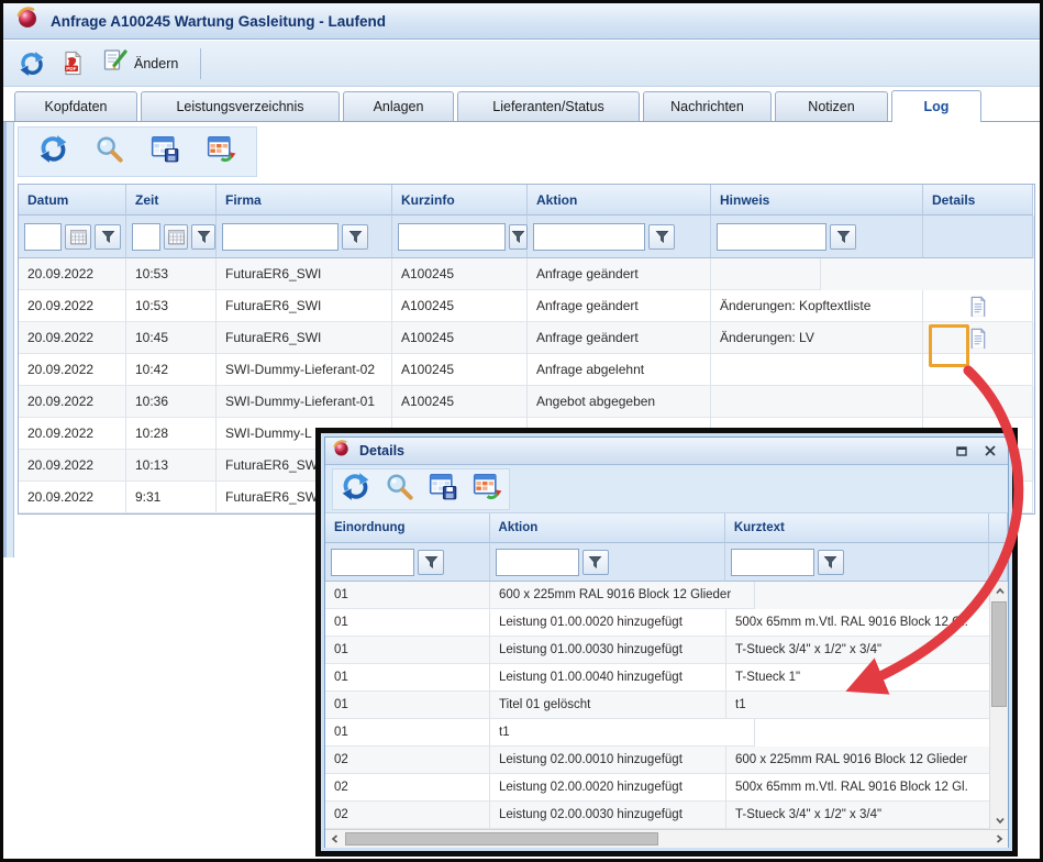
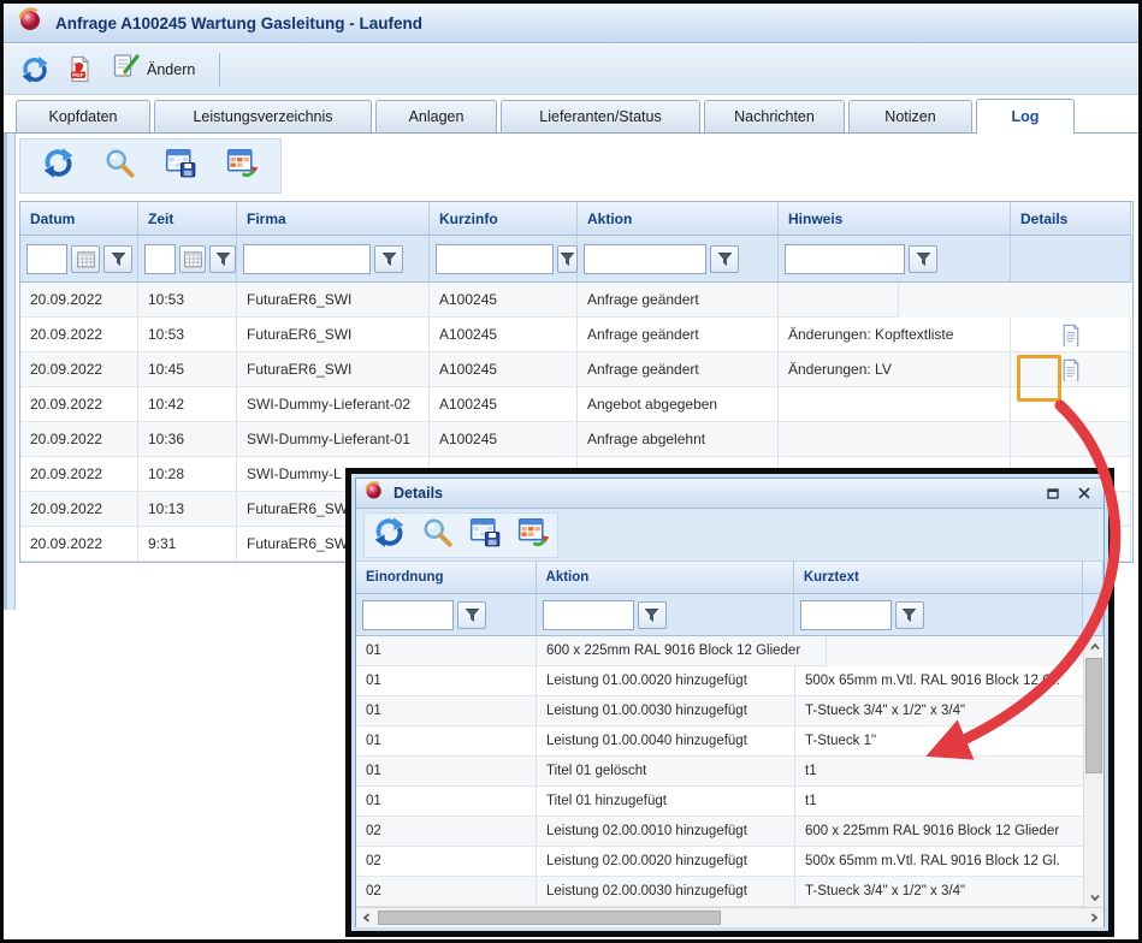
  Anfrage A100245 Wartung Gasleitung - Laufend
  Ändern
  Kopfdaten
  Leistungsverzeichnis
  Anlagen
  Lieferanten/Status
  Nachrichten
  Notizen
  Log
  Datum
  Zeit
  Firma
  Kurzinfo
  Aktion
  Hinweis
  Details
  20.09.2022
  10:53
  FuturaER6_SWI
  A100245
  Anfrage geändert
  20.09.2022
  10:53
  FuturaER6_SWI
  A100245
  Anfrage geändert
  Änderungen: Kopftextliste
  20.09.2022
  10:45
  FuturaER6_SWI
  A100245
  Anfrage geändert
  Änderungen: LV
  20.09.2022
  10:42
  SWI-Dummy-Lieferant-02
  A100245
- Anfrage abgelehnt
+ Angebot abgegeben
  20.09.2022
  10:36
  SWI-Dummy-Lieferant-01
  A100245
- Angebot abgegeben
+ Anfrage abgelehnt
  20.09.2022
  10:28
  SWI-Dummy-L
  20.09.2022
  10:13
  FuturaER6_SW
  20.09.2022
  9:31
  FuturaER6_SW
  Details
  Einordnung
  Aktion
  Kurztext
  01
  600 x 225mm RAL 9016 Block 12 Glieder
  01
  Leistung 01.00.0020 hinzugefügt
  500x 65mm m.Vtl. RAL 9016 Block 12.
  01
  Leistung 01.00.0030 hinzugefügt
  T-Stueck 3/4" x 1/2" x 3/4"
  01
  Leistung 01.00.0040 hinzugefügt
  T-Stueck 1"
  01
  Titel 01 gelöscht
  t1
  01
+ Titel 01 hinzugefügt
  t1
  02
  Leistung 02.00.0010 hinzugefügt
  600 x 225mm RAL 9016 Block 12 Glieder
  02
  Leistung 02.00.0020 hinzugefügt
  500x 65mm m.Vtl. RAL 9016 Block 12 Gl.
  02
  Leistung 02.00.0030 hinzugefügt
  T-Stueck 3/4" x 1/2" x 3/4"
